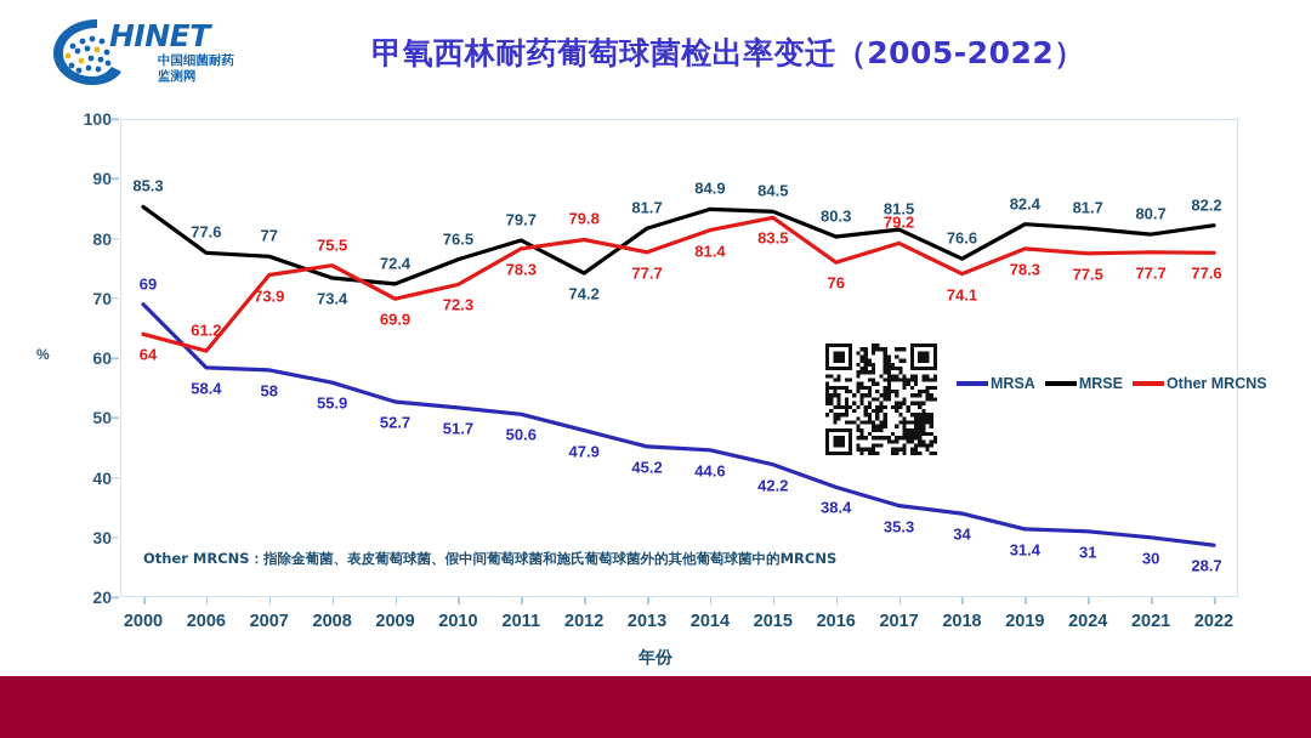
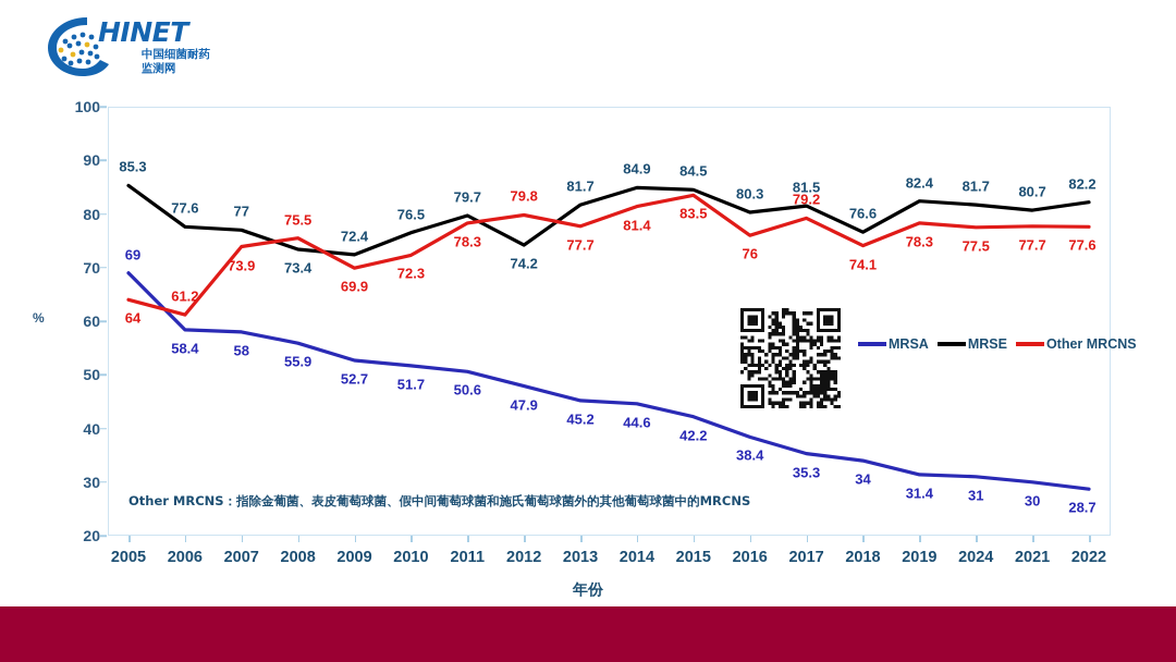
  HINET
  中国细菌耐药
  监测网
- 甲氧西林耐药葡萄球菌检出率变迁（2005-2022）
  100
  90
  80
  70
  60
  50
  40
  30
  20
  %
  MRSA
  MRSE
  Other MRCNS
  Other MRCNS：指除金葡菌、表皮葡萄球菌、假中间葡萄球菌和施氏葡萄球菌外的其他葡萄球菌中的MRCNS
  年份
- 2000
+ 2005
  2006
  2007
  2008
  2009
  2010
  2011
  2012
  2013
  2014
  2015
  2016
  2017
  2018
  2019
  2024
  2021
  2022
  69
  58.4
  58
  55.9
  52.7
  51.7
  50.6
  47.9
  45.2
  44.6
  42.2
  38.4
  35.3
  34
  31.4
  31
  30
  28.7
  85.3
  77.6
  77
  73.4
  72.4
  76.5
  79.7
  74.2
  81.7
  84.9
  84.5
  80.3
  81.5
  76.6
  82.4
  81.7
  80.7
  82.2
  64
  61.2
  73.9
  75.5
  69.9
  72.3
  78.3
  79.8
  77.7
  81.4
  83.5
  76
  79.2
  74.1
  78.3
  77.5
  77.7
  77.6
